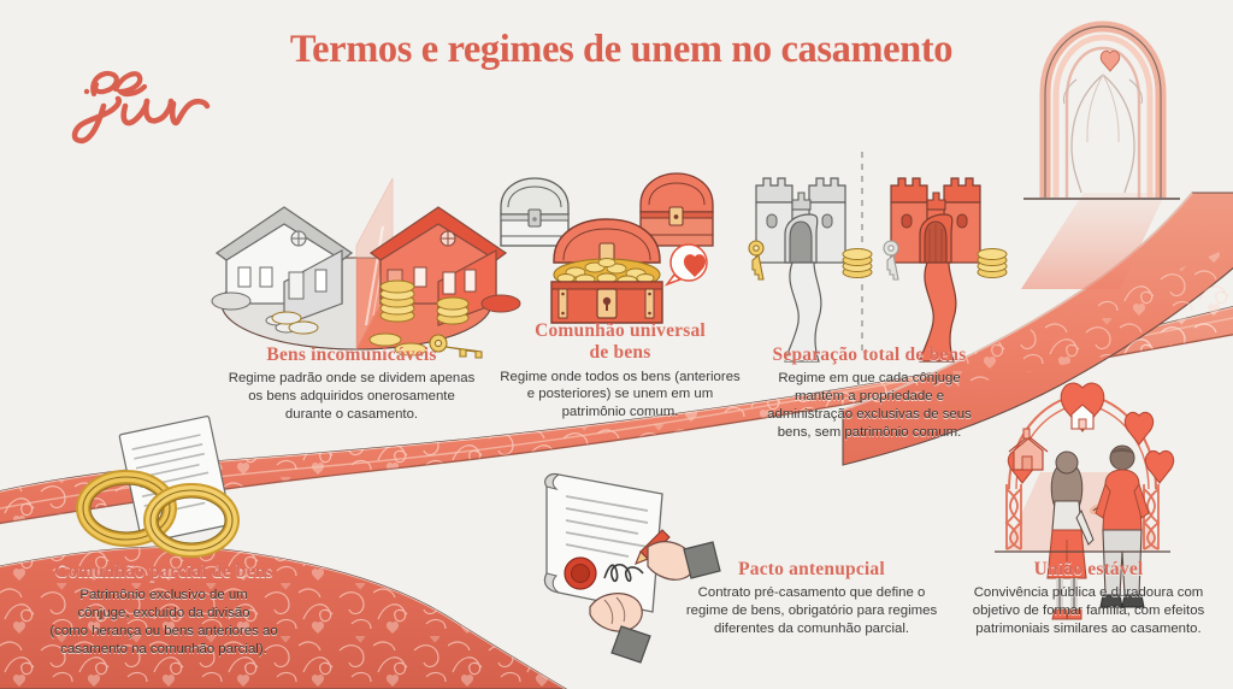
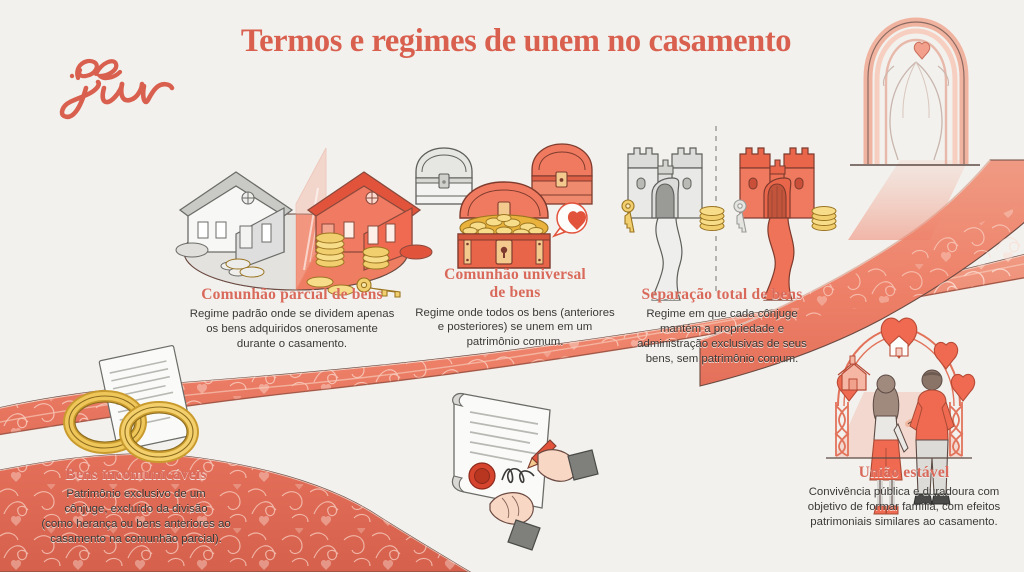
  Termos e regimes de unem no casamento
- Bens incomunicáveis
+ Comunhão parcial de bens
  Regime padrão onde se dividem apenas
  os bens adquiridos onerosamente
  durante o casamento.
  Comunhão universal
  de bens
  Regime onde todos os bens (anteriores
  e posteriores) se unem em um
  patrimônio comum.
  Separação total de bens
  Regime em que cada cônjuge
  mantém a propriedade e
  administração exclusivas de seus
  bens, sem patrimônio comum.
- Comunhão parcial de bens
+ Bens incomunicáveis
  Patrimônio exclusivo de um
  cônjuge, excluído da divisão
  (como herança ou bens anteriores ao
  casamento na comunhão parcial).
- Pacto antenupcial
- Contrato pré-casamento que define o
- regime de bens, obrigatório para regimes
- diferentes da comunhão parcial.
  União estável
  Convivência pública e duradoura com
  objetivo de formar família, com efeitos
  patrimoniais similares ao casamento.
